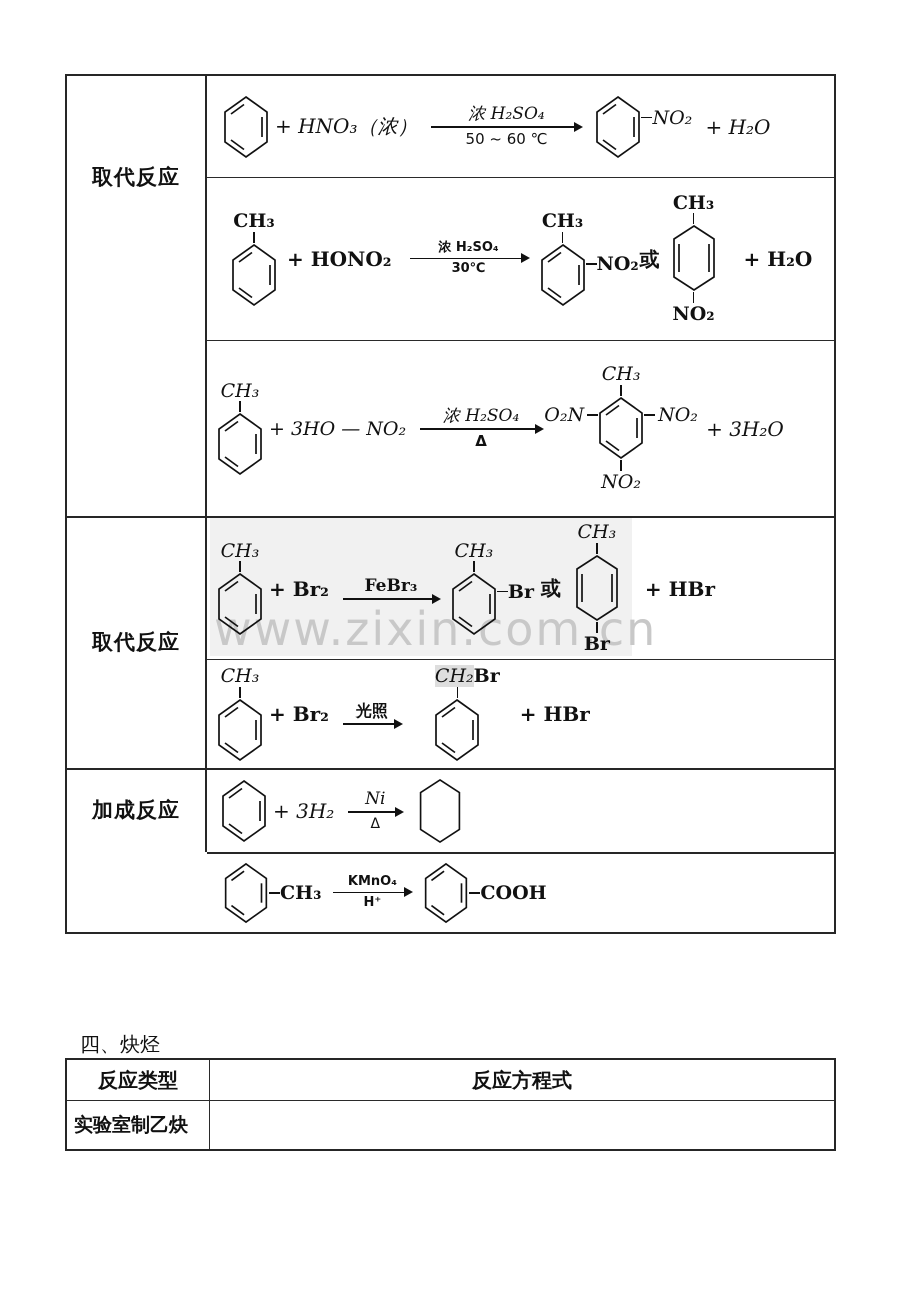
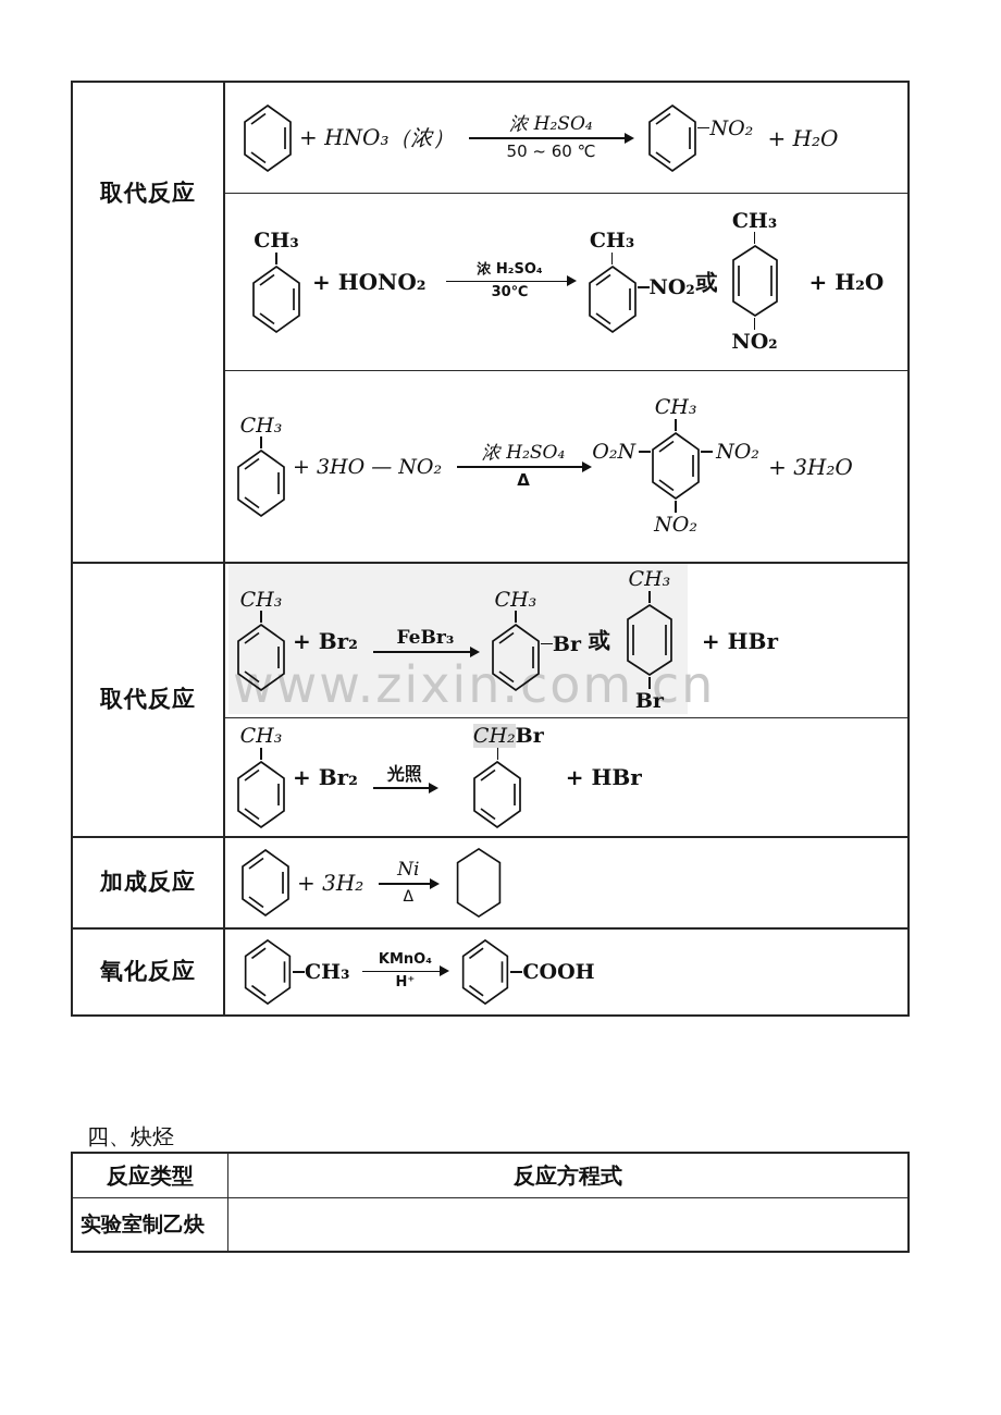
  ww.zixin.com.cn
  取代反应
  取代反应
  加成反应
+ 氧化反应
  + HNO₃（浓）
  浓 H₂SO₄
  50 ~ 60 ℃
  NO₂
  + H₂O
  CH₃
  + HONO₂
  浓 H₂SO₄
  30℃
  CH₃
  NO₂
  或
  CH₃
  NO₂
  + H₂O
  CH₃
  + 3HO — NO₂
  浓 H₂SO₄
  Δ
  CH₃
  O₂N
  NO₂
  NO₂
  + 3H₂O
  CH₃
  + Br₂
  FeBr₃
  CH₃
  Br
  或
  CH₃
  Br
  + HBr
  CH₃
  + Br₂
  光照
  CH₂Br
  + HBr
  + 3H₂
  Ni
  Δ
  CH₃
  KMnO₄
  H⁺
  COOH
  四、炔烃
  反应类型
  反应方程式
  实验室制乙炔
